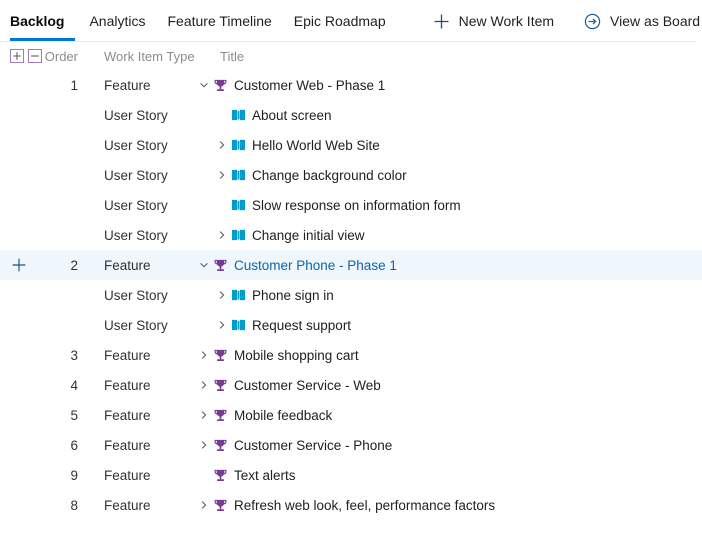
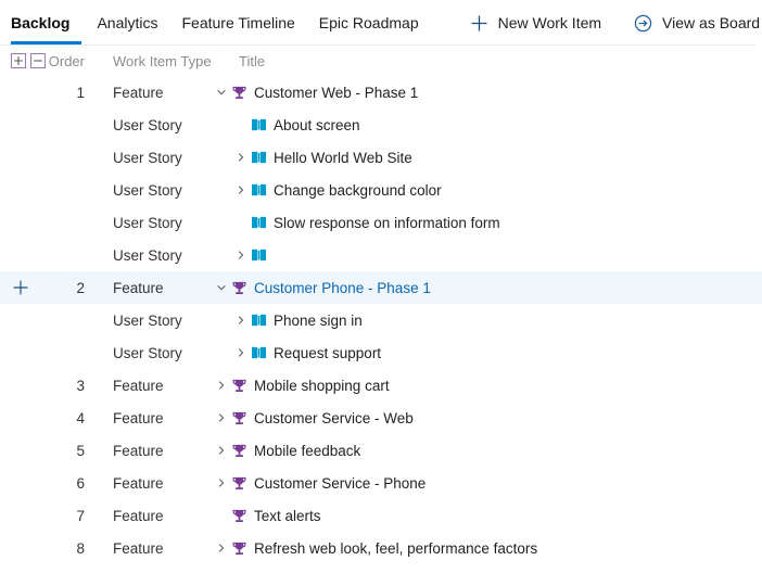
  Backlog
  Analytics
  Feature Timeline
  Epic Roadmap
  New Work Item
  View as Board
  Order
  Work Item Type
  Title
  1
  Feature
  Customer Web - Phase 1
  User Story
  About screen
  User Story
  Hello World Web Site
  User Story
  Change background color
  User Story
  Slow response on information form
  User Story
- Change initial view
  2
  Feature
  Customer Phone - Phase 1
  User Story
  Phone sign in
  User Story
  Request support
  3
  Feature
  Mobile shopping cart
  4
  Feature
  Customer Service - Web
  5
  Feature
  Mobile feedback
  6
  Feature
  Customer Service - Phone
- 9
+ 7
  Feature
  Text alerts
  8
  Feature
  Refresh web look, feel, performance factors
